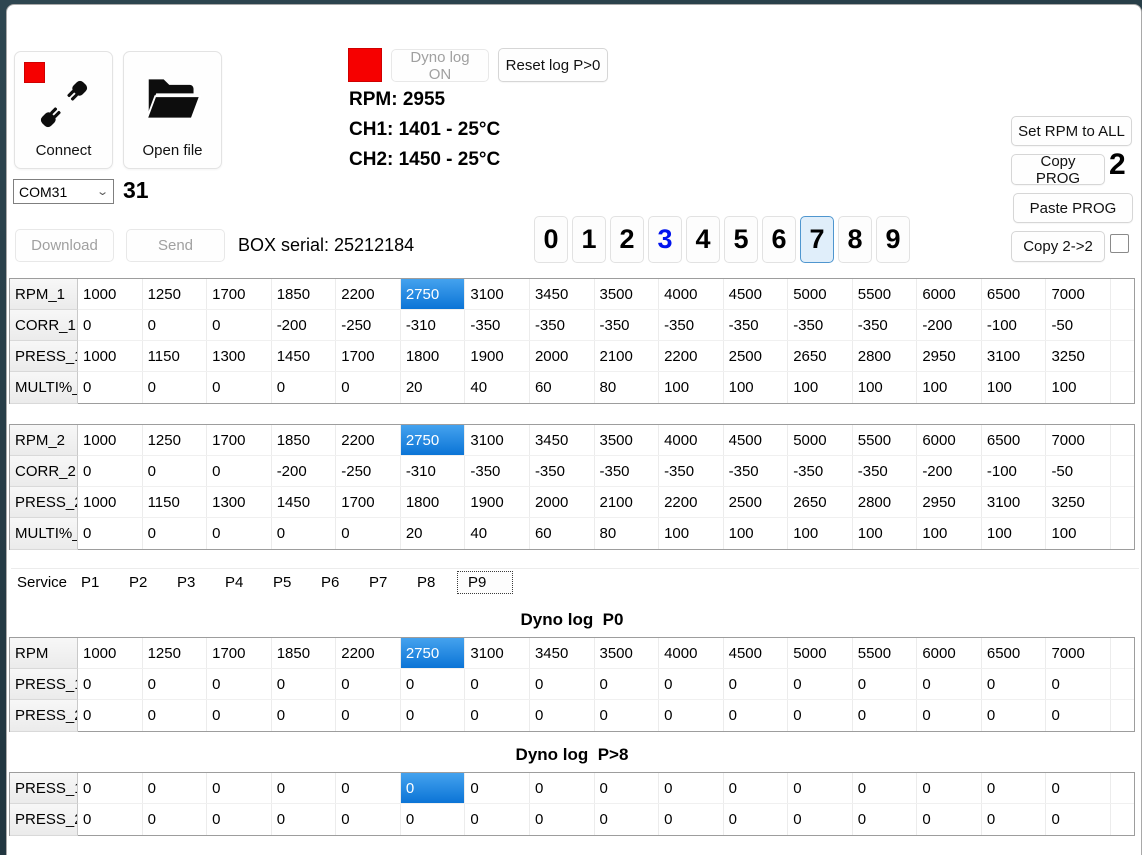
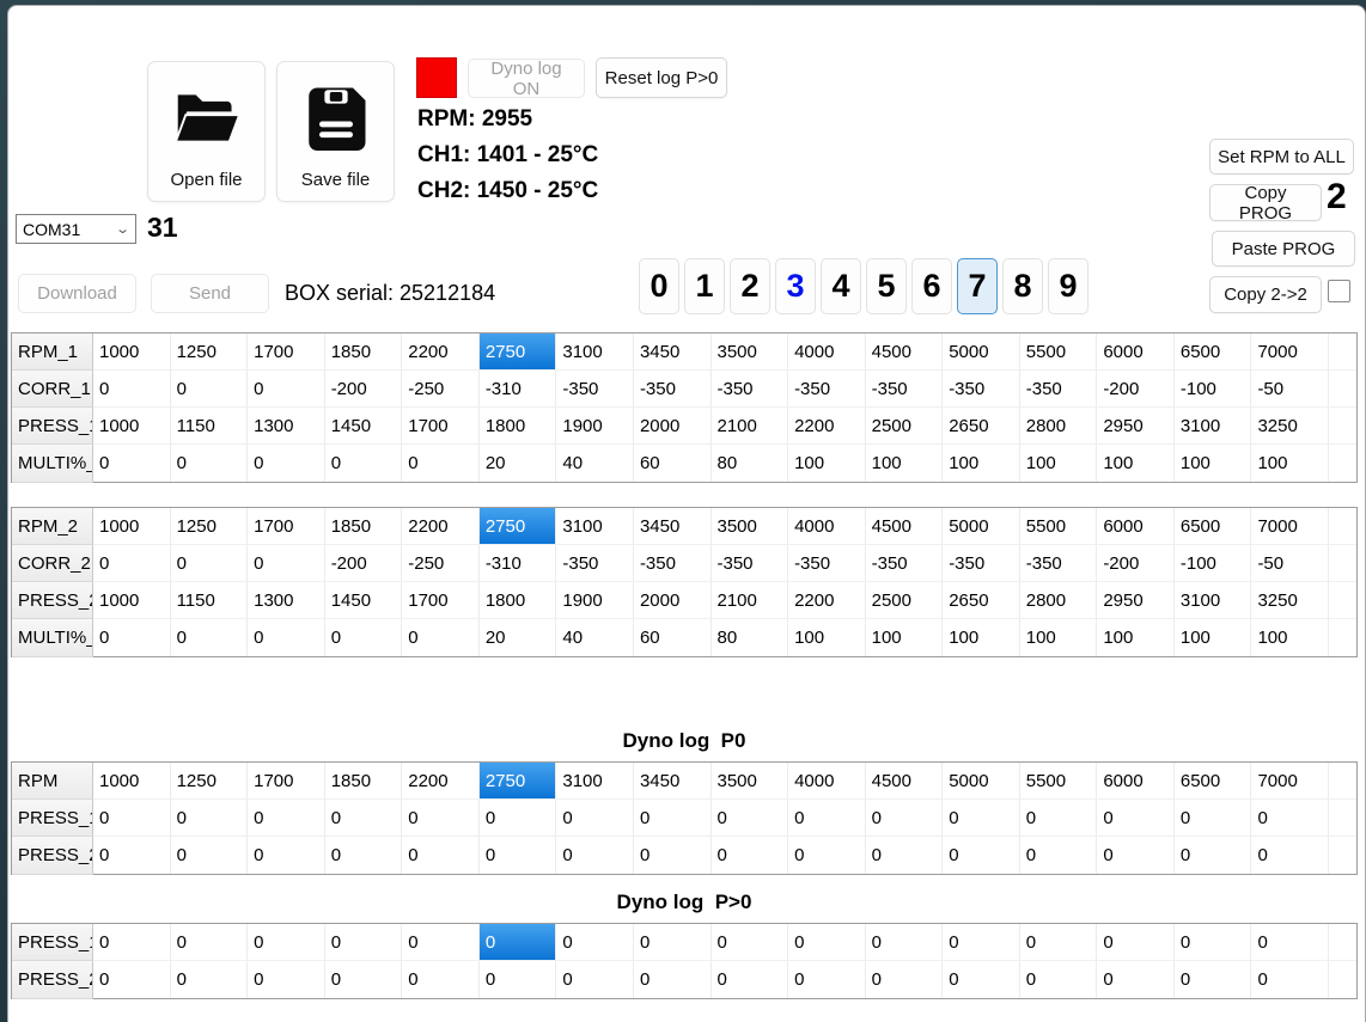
- Connect
  Open file
+ Save file
  Dyno log ON
  Reset log P>0
  RPM: 2955
  CH1: 1401 - 25°C
  CH2: 1450 - 25°C
  Set RPM to ALL
  Copy PROG
  2
  Paste PROG
  Copy 2->2
  COM31
  ⌄
  31
  Download
  Send
  BOX serial: 25212184
  0
  1
  2
  3
  4
  5
  6
  7
  8
  9
  RPM_1
  1000
  1250
  1700
  1850
  2200
  2750
  3100
  3450
  3500
  4000
  4500
  5000
  5500
  6000
  6500
  7000
  CORR_1
  0
  0
  0
  -200
  -250
  -310
  -350
  -350
  -350
  -350
  -350
  -350
  -350
  -200
  -100
  -50
  PRESS_
  1000
  1150
  1300
  1450
  1700
  1800
  1900
  2000
  2100
  2200
  2500
  2650
  2800
  2950
  3100
  3250
  MULTI%_
  0
  0
  0
  0
  0
  20
  40
  60
  80
  100
  100
  100
  100
  100
  100
  100
  RPM_2
  1000
  1250
  1700
  1850
  2200
  2750
  3100
  3450
  3500
  4000
  4500
  5000
  5500
  6000
  6500
  7000
  CORR_2
  0
  0
  0
  -200
  -250
  -310
  -350
  -350
  -350
  -350
  -350
  -350
  -350
  -200
  -100
  -50
  PRESS_
  1000
  1150
  1300
  1450
  1700
  1800
  1900
  2000
  2100
  2200
  2500
  2650
  2800
  2950
  3100
  3250
  MULTI%_
  0
  0
  0
  0
  0
  20
  40
  60
  80
  100
  100
  100
  100
  100
  100
  100
- Service
- P1
- P2
- P3
- P4
- P5
- P6
- P7
- P8
- P9
  Dyno log P0
  RPM
  1000
  1250
  1700
  1850
  2200
  2750
  3100
  3450
  3500
  4000
  4500
  5000
  5500
  6000
  6500
  7000
  PRESS_
  0
  0
  0
  0
  0
  0
  0
  0
  0
  0
  0
  0
  0
  0
  0
  0
  PRESS_
  0
  0
  0
  0
  0
  0
  0
  0
  0
  0
  0
  0
  0
  0
  0
  0
- Dyno log P>8
+ Dyno log P>0
  PRESS_
  0
  0
  0
  0
  0
  0
  0
  0
  0
  0
  0
  0
  0
  0
  0
  0
  PRESS_
  0
  0
  0
  0
  0
  0
  0
  0
  0
  0
  0
  0
  0
  0
  0
  0
